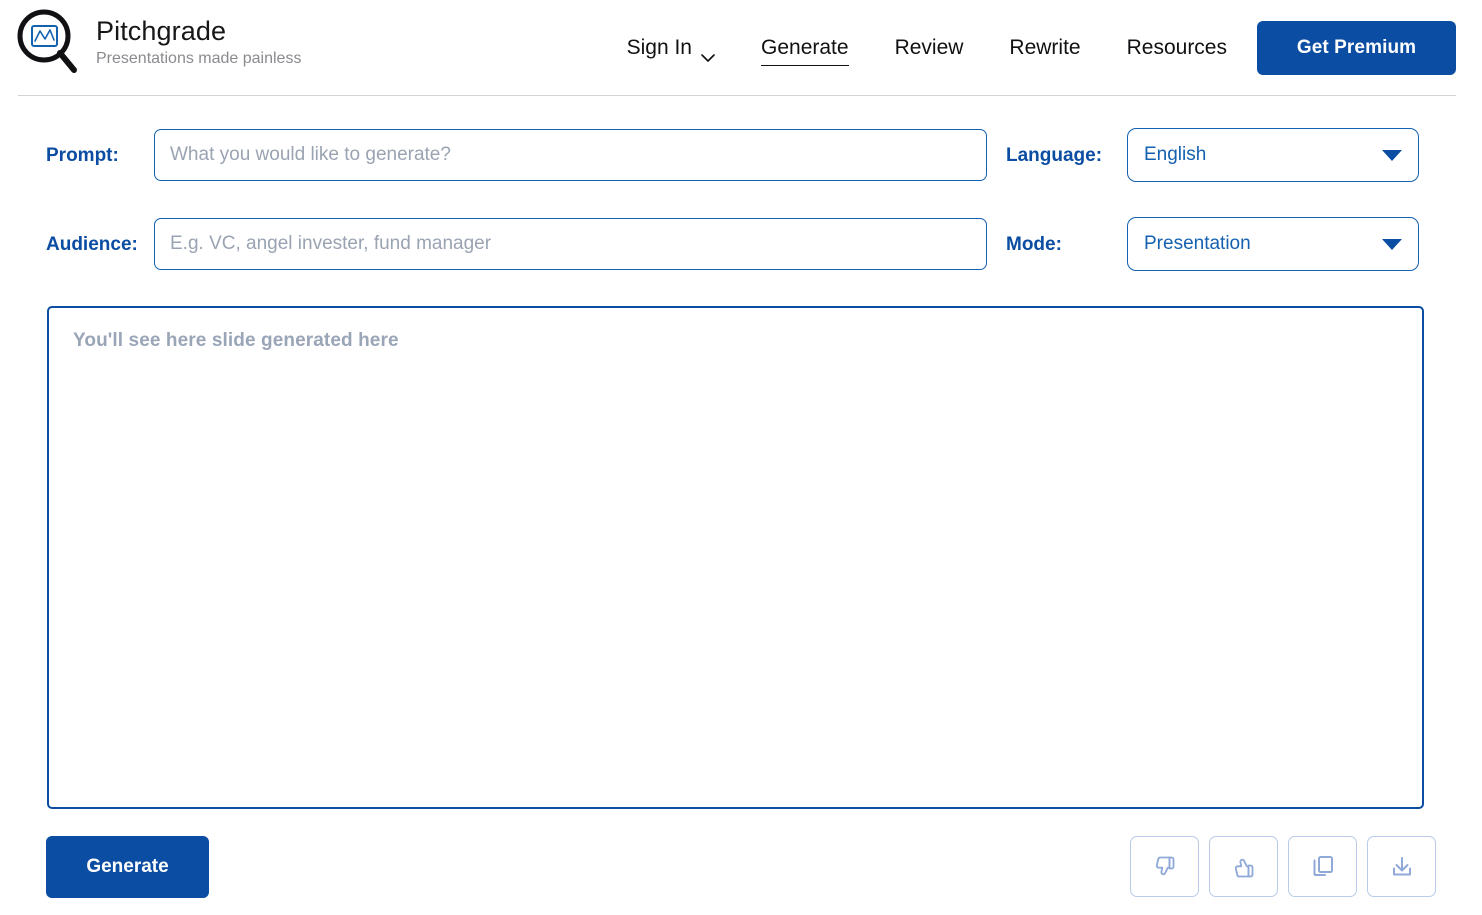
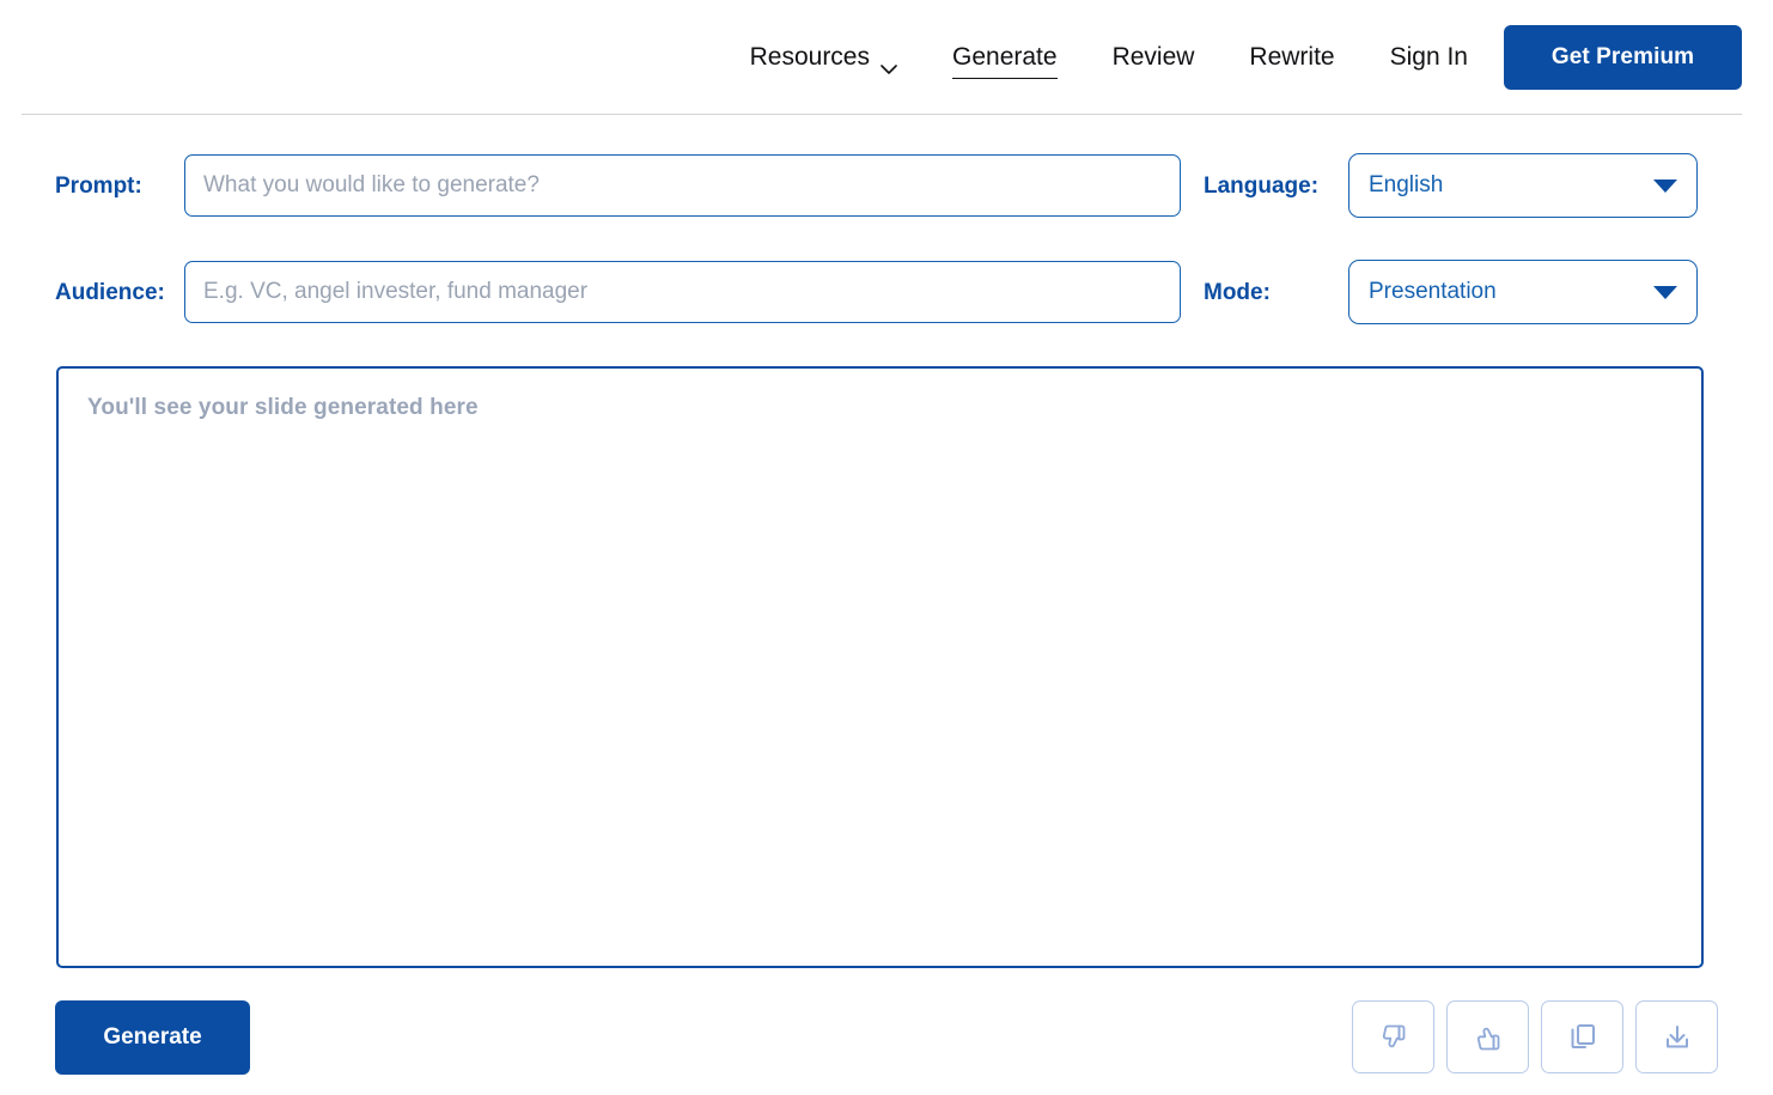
- Pitchgrade
- Presentations made painless
- Sign In
+ Resources
  Generate
  Review
  Rewrite
- Resources
+ Sign In
  Get Premium
  Prompt:
  What you would like to generate?
  Audience:
  E.g. VC, angel invester, fund manager
  Language:
  English
  Mode:
  Presentation
- You'll see here slide generated here
+ You'll see your slide generated here
  Generate
